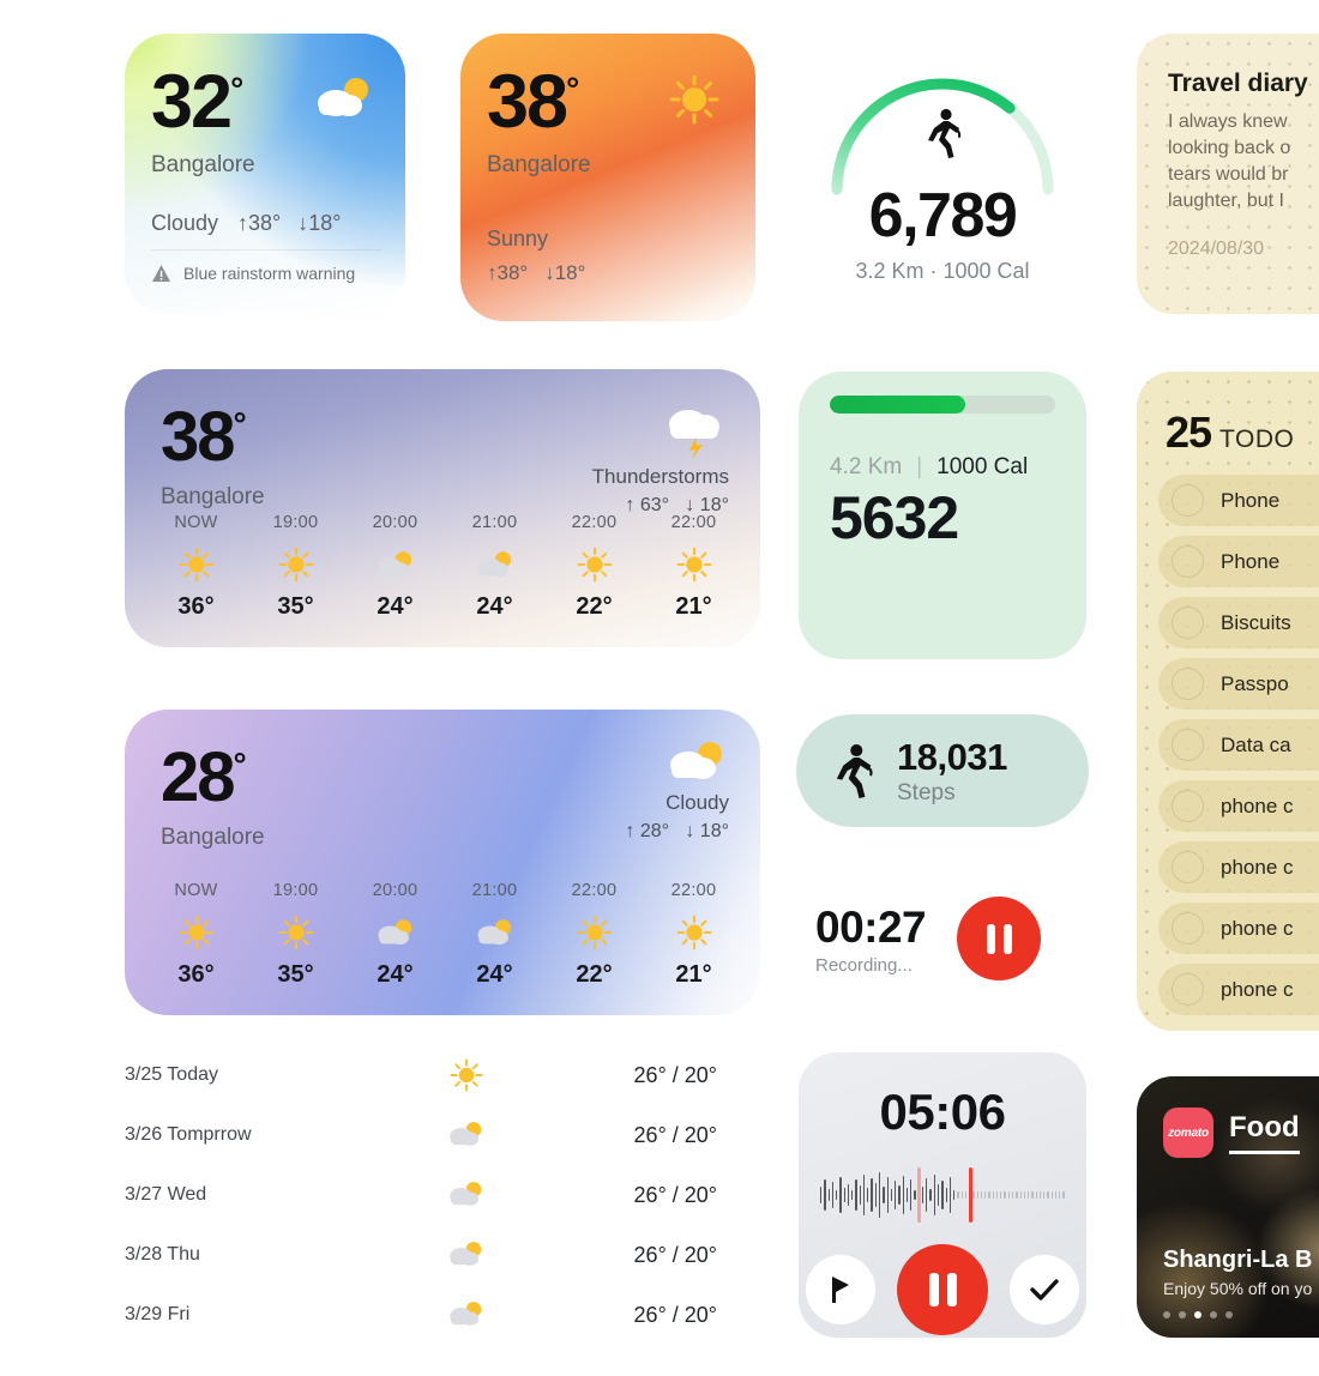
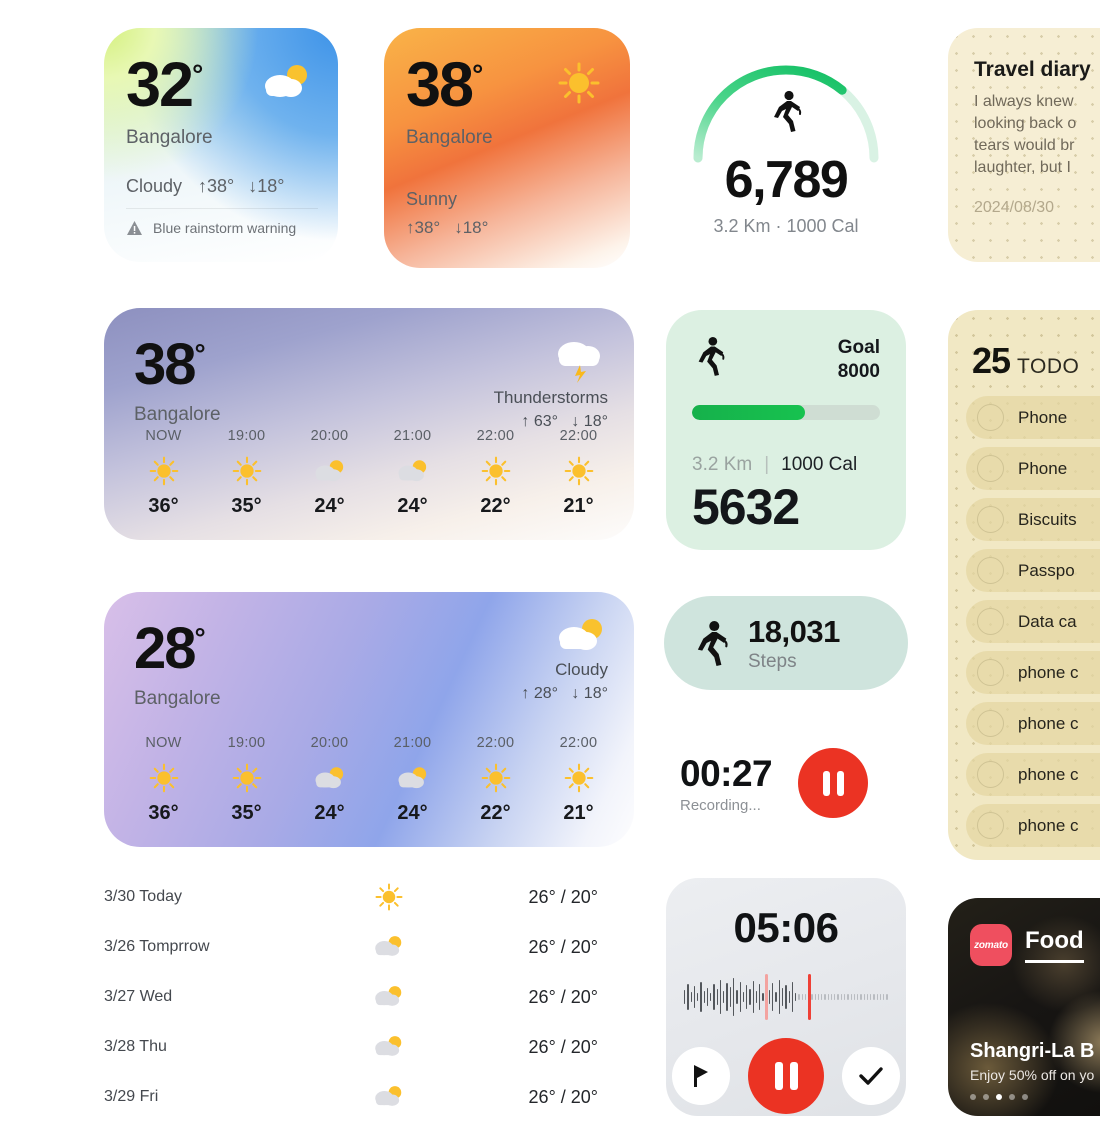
  32°
  Bangalore
  Cloudy ↑38° ↓18°
  Blue rainstorm warning
  38°
  Bangalore
  Sunny
  ↑38° ↓18°
  38°
  Bangalore
  Thunderstorms
  ↑ 63° ↓ 18°
  NOW
  36°
  19:00
  35°
  20:00
  24°
  21:00
  24°
  22:00
  22°
  22:00
  21°
  28°
  Bangalore
  Cloudy
  ↑ 28° ↓ 18°
  NOW
  36°
  19:00
  35°
  20:00
  24°
  21:00
  24°
  22:00
  22°
  22:00
  21°
- 3/25 Today
+ 3/30 Today
  26° / 20°
  3/26 Tomprrow
  26° / 20°
  3/27 Wed
  26° / 20°
  3/28 Thu
  26° / 20°
  3/29 Fri
  26° / 20°
  6,789
  3.2 Km · 1000 Cal
+ Goal
+ 8000
- 4.2 Km
+ 3.2 Km
  |
  1000 Cal
  5632
  18,031
  Steps
  00:27
  Recording...
  05:06
  Travel diary
  I always knew
  looking back o
  tears would br
  laughter, but I
  2024/08/30
  25
  TODO
  Phone
  Phone
  Biscuits
  Passpo
  Data ca
  phone c
  phone c
  phone c
  phone c
  zomato
  Food
  Shangri-La B
  Enjoy 50% off on yo
